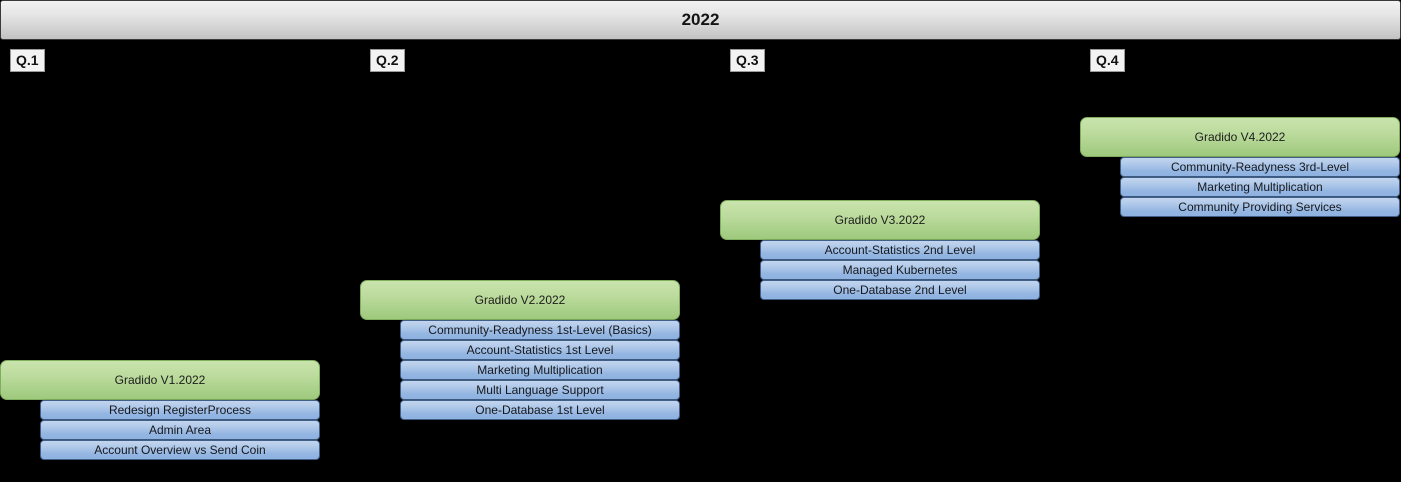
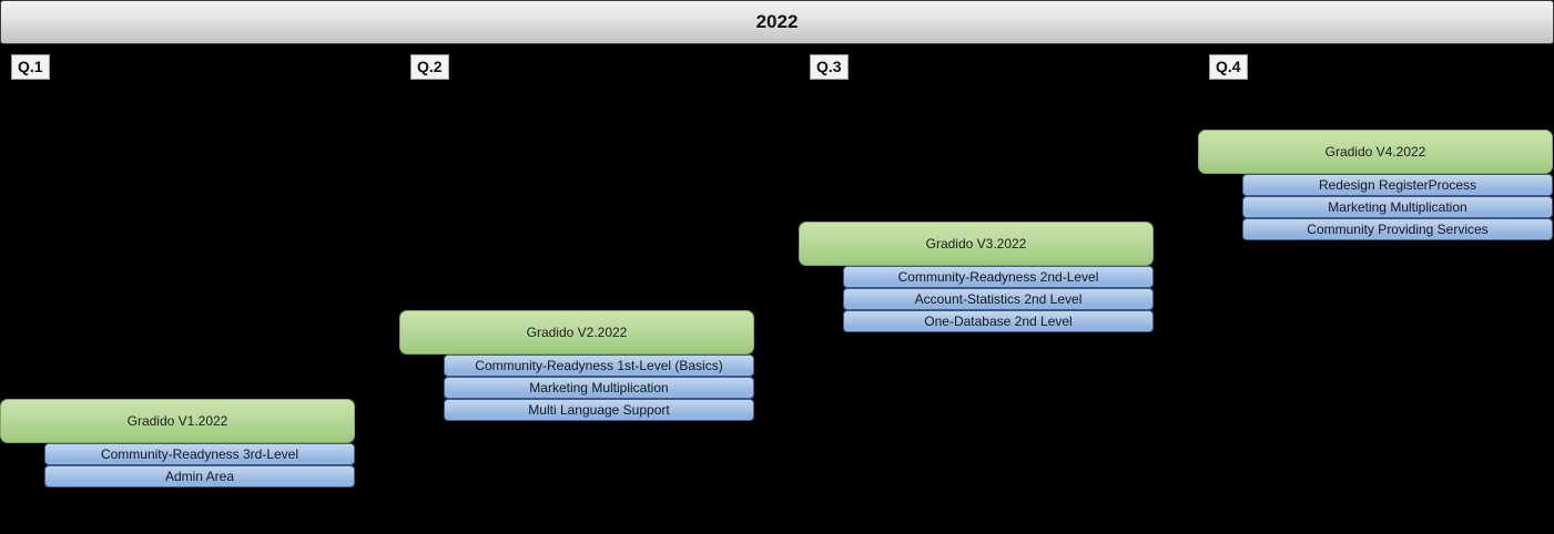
  2022
  Q.1
  Q.2
  Q.3
  Q.4
  Gradido V4.2022
- Community-Readyness 3rd-Level
+ Redesign RegisterProcess
  Marketing Multiplication
  Community Providing Services
  Gradido V3.2022
+ Community-Readyness 2nd-Level
  Account-Statistics 2nd Level
- Managed Kubernetes
  One-Database 2nd Level
  Gradido V2.2022
  Community-Readyness 1st-Level (Basics)
- Account-Statistics 1st Level
  Marketing Multiplication
  Multi Language Support
- One-Database 1st Level
  Gradido V1.2022
- Redesign RegisterProcess
+ Community-Readyness 3rd-Level
  Admin Area
- Account Overview vs Send Coin
